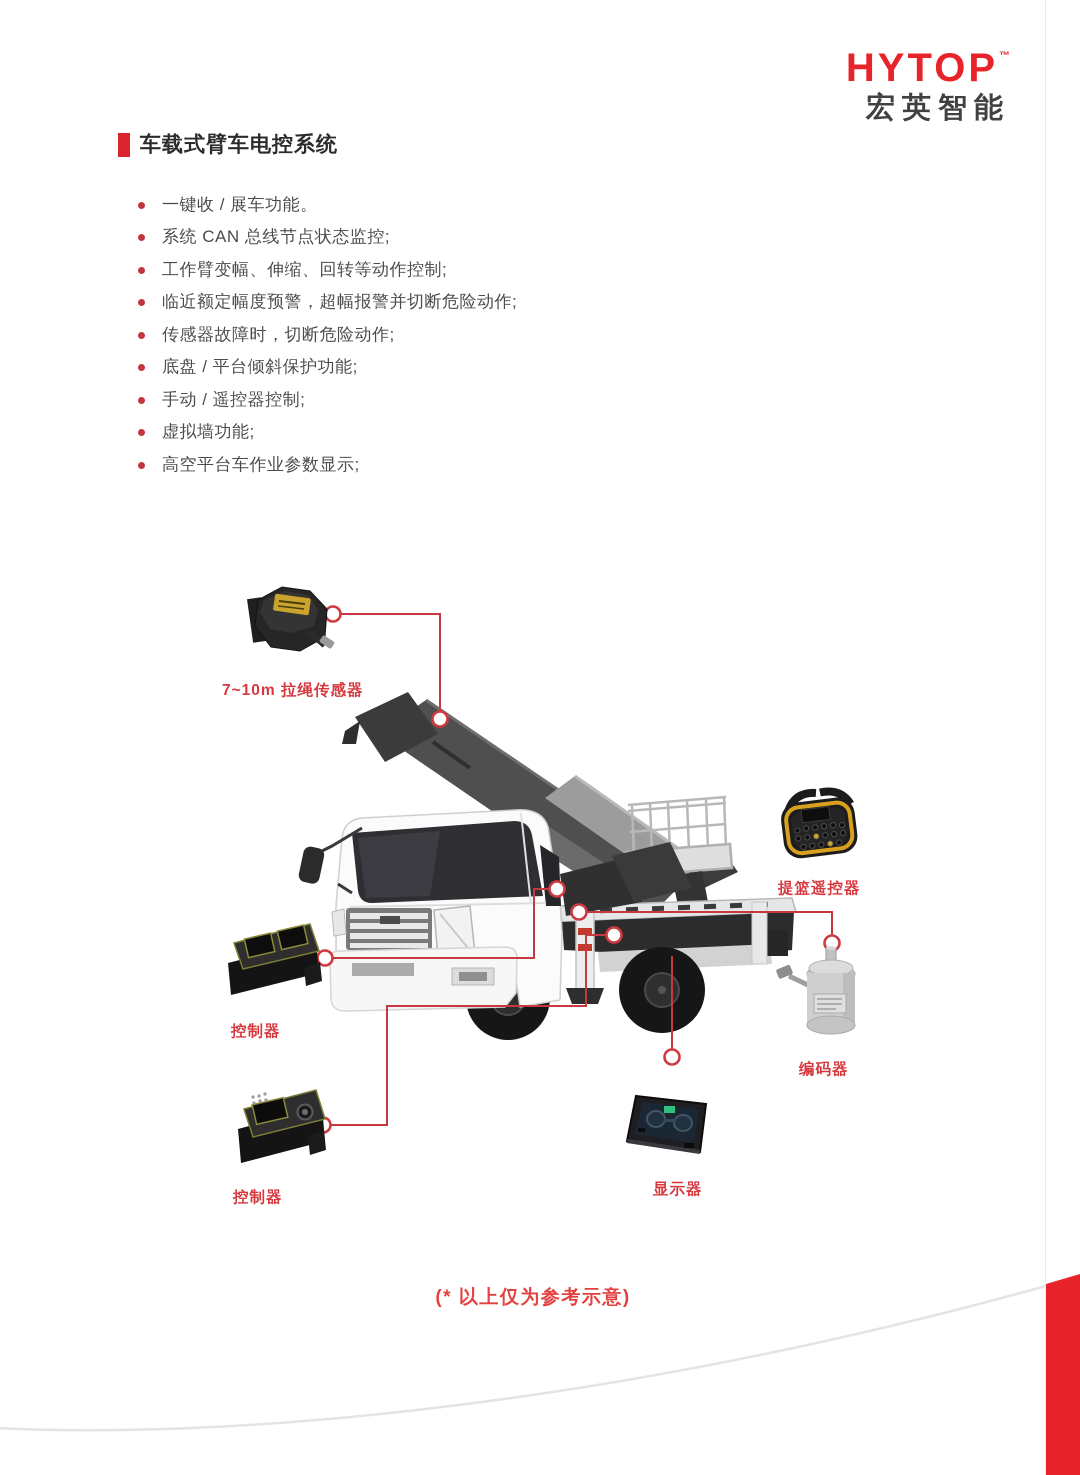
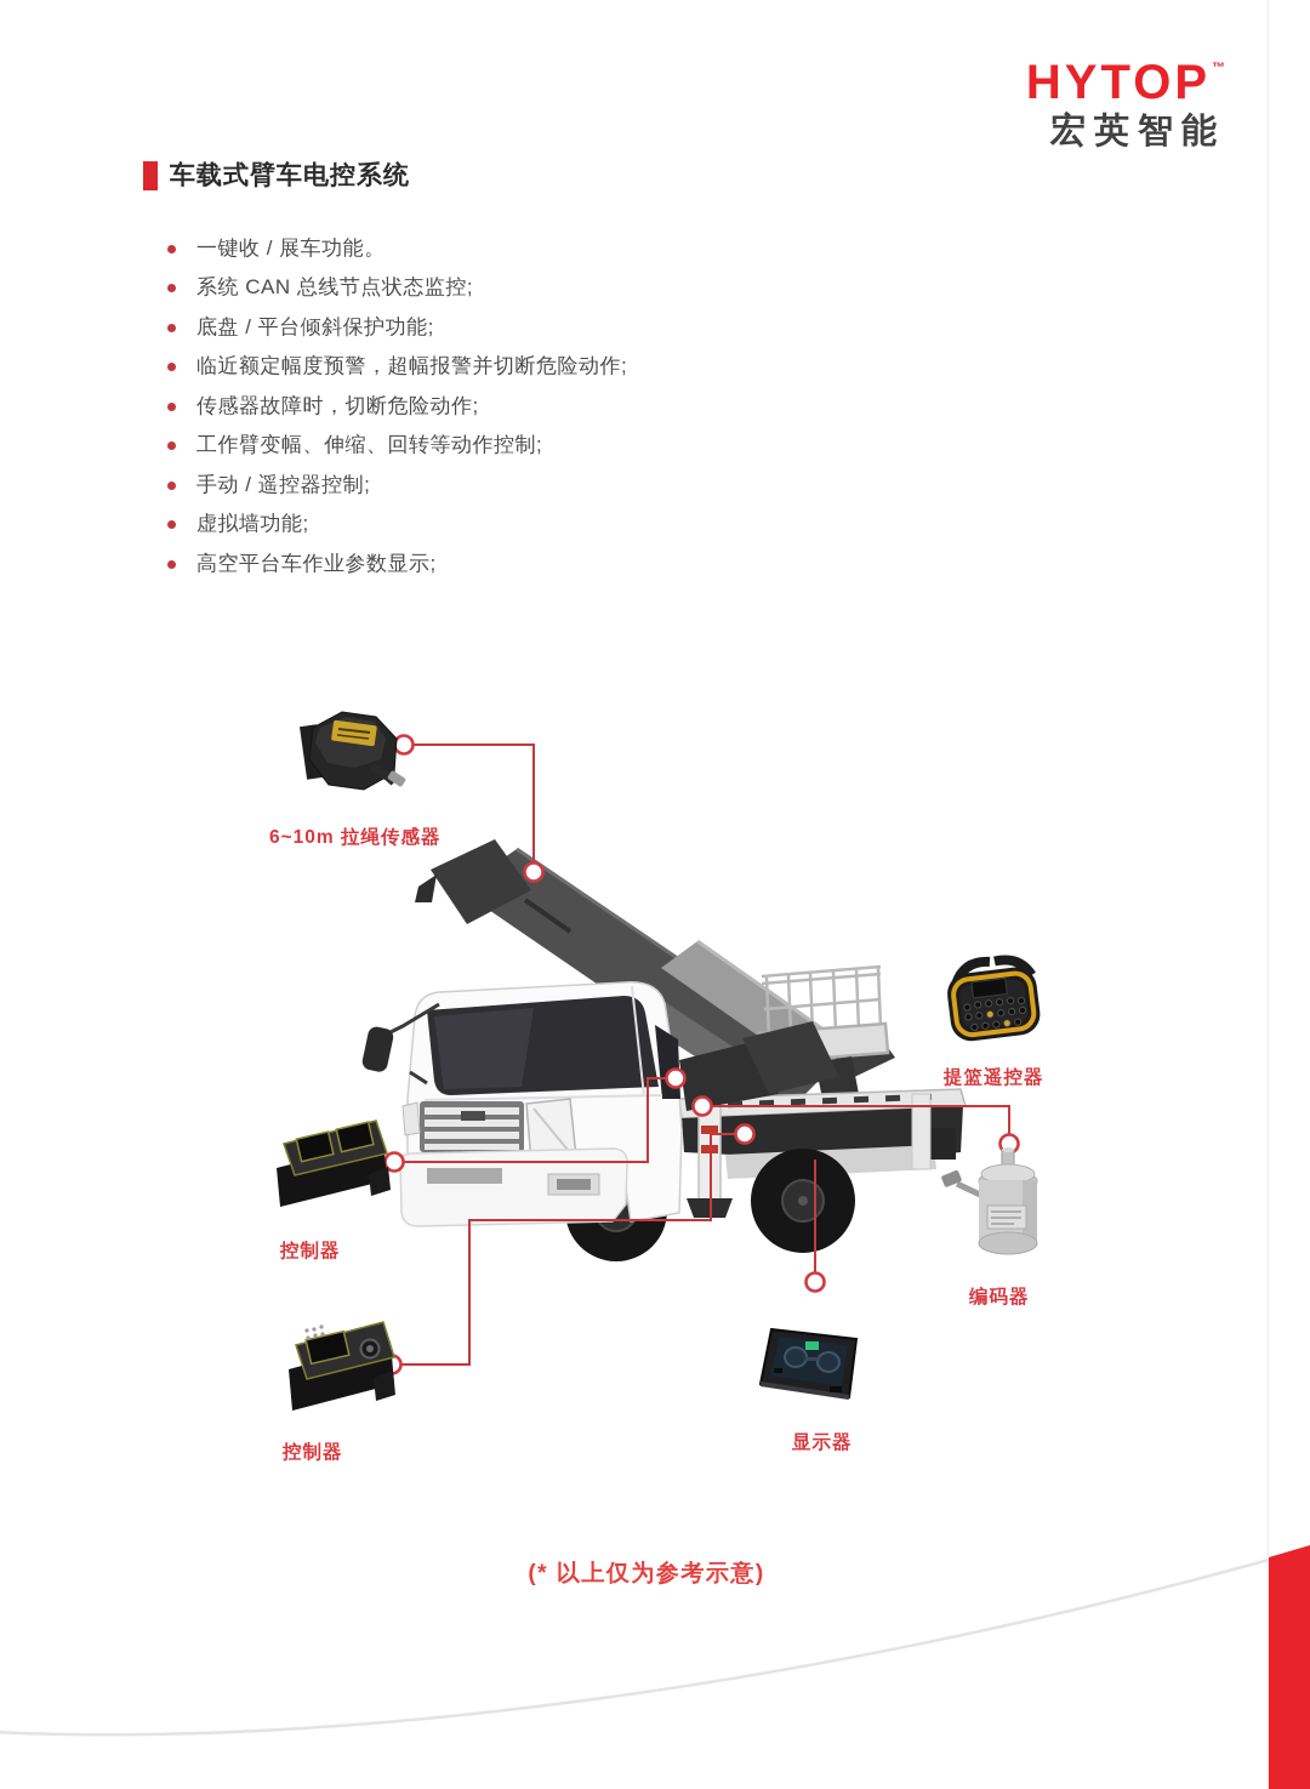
  HYTOP™
  宏英智能
  车载式臂车电控系统
  一键收 / 展车功能。
  系统 CAN 总线节点状态监控;
- 工作臂变幅、伸缩、回转等动作控制;
+ 底盘 / 平台倾斜保护功能;
  临近额定幅度预警，超幅报警并切断危险动作;
  传感器故障时，切断危险动作;
- 底盘 / 平台倾斜保护功能;
+ 工作臂变幅、伸缩、回转等动作控制;
  手动 / 遥控器控制;
  虚拟墙功能;
  高空平台车作业参数显示;
- 7~10m 拉绳传感器
+ 6~10m 拉绳传感器
  提篮遥控器
  控制器
  编码器
  控制器
  显示器
  (* 以上仅为参考示意)
